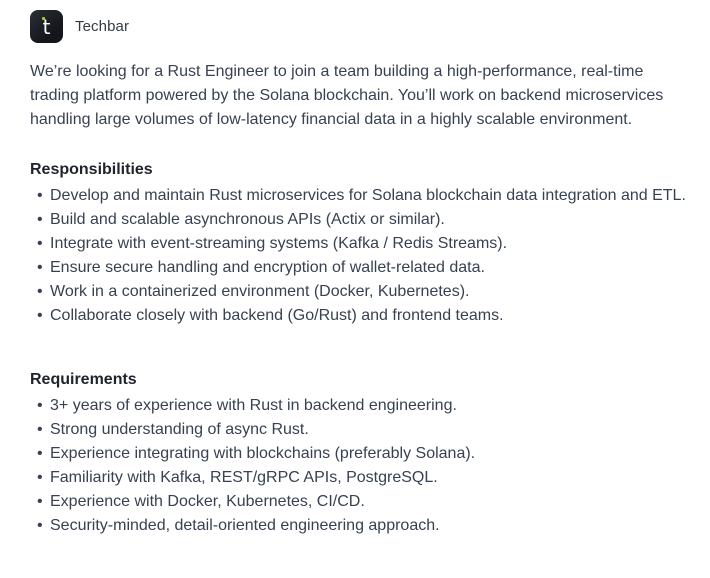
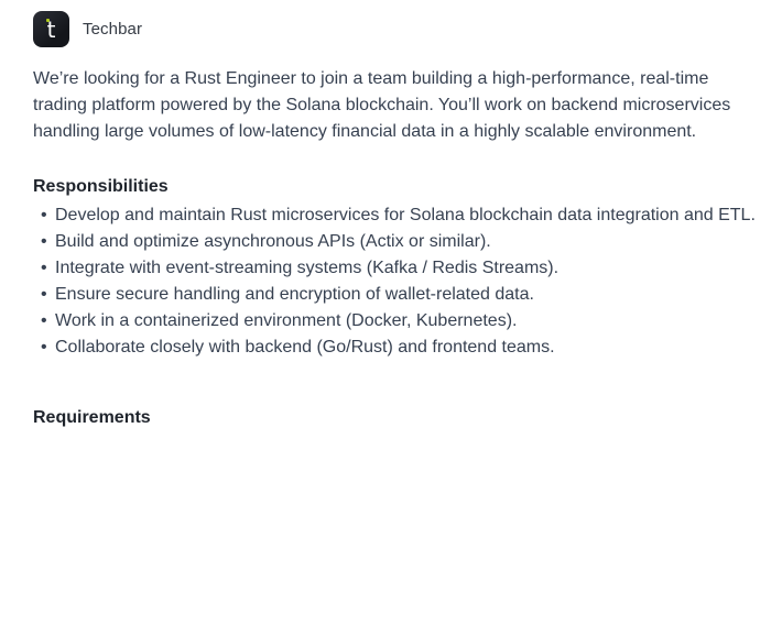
  t
  Techbar
  We’re looking for a Rust Engineer to join a team building a high-performance, real-time trading platform powered by the Solana blockchain. You’ll work on backend microservices handling large volumes of low-latency financial data in a highly scalable environment.
  Responsibilities
  Develop and maintain Rust microservices for Solana blockchain data integration and ETL.
- Build and scalable asynchronous APIs (Actix or similar).
+ Build and optimize asynchronous APIs (Actix or similar).
  Integrate with event-streaming systems (Kafka / Redis Streams).
  Ensure secure handling and encryption of wallet-related data.
  Work in a containerized environment (Docker, Kubernetes).
  Collaborate closely with backend (Go/Rust) and frontend teams.
  Requirements
- 3+ years of experience with Rust in backend engineering.
- Strong understanding of async Rust.
- Experience integrating with blockchains (preferably Solana).
- Familiarity with Kafka, REST/gRPC APIs, PostgreSQL.
- Experience with Docker, Kubernetes, CI/CD.
- Security-minded, detail-oriented engineering approach.
